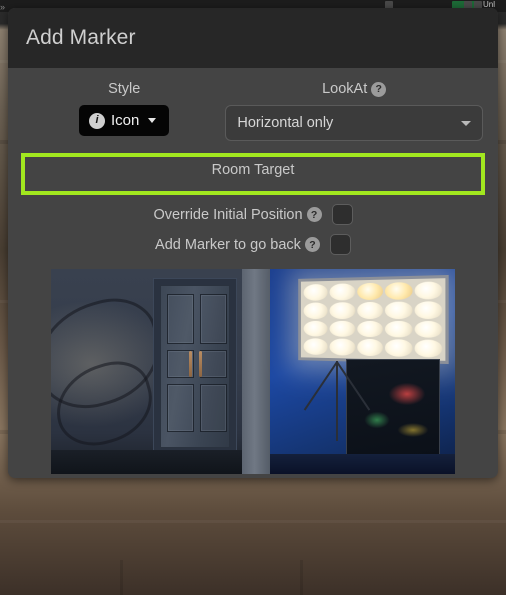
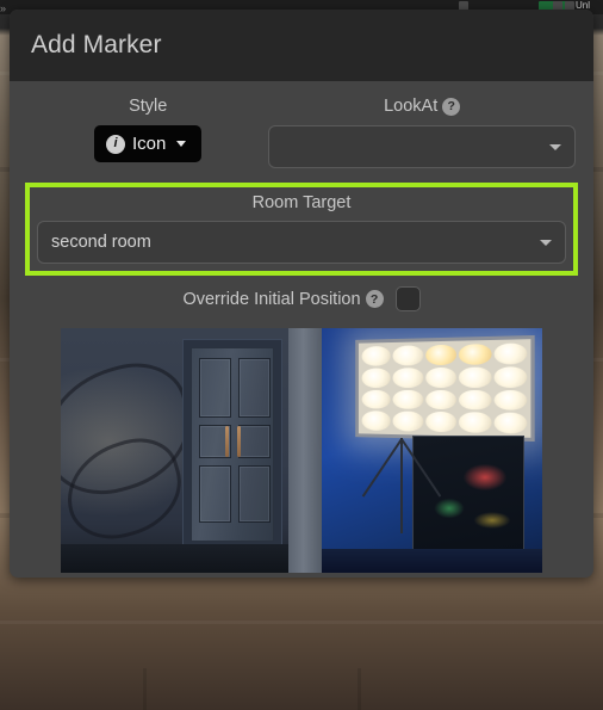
  »
  Unl
  Add Marker
  Style
  i
  Icon
  LookAt ?
- Horizontal only
  Room Target
+ second room
  Override Initial Position ?
- Add Marker to go back ?
